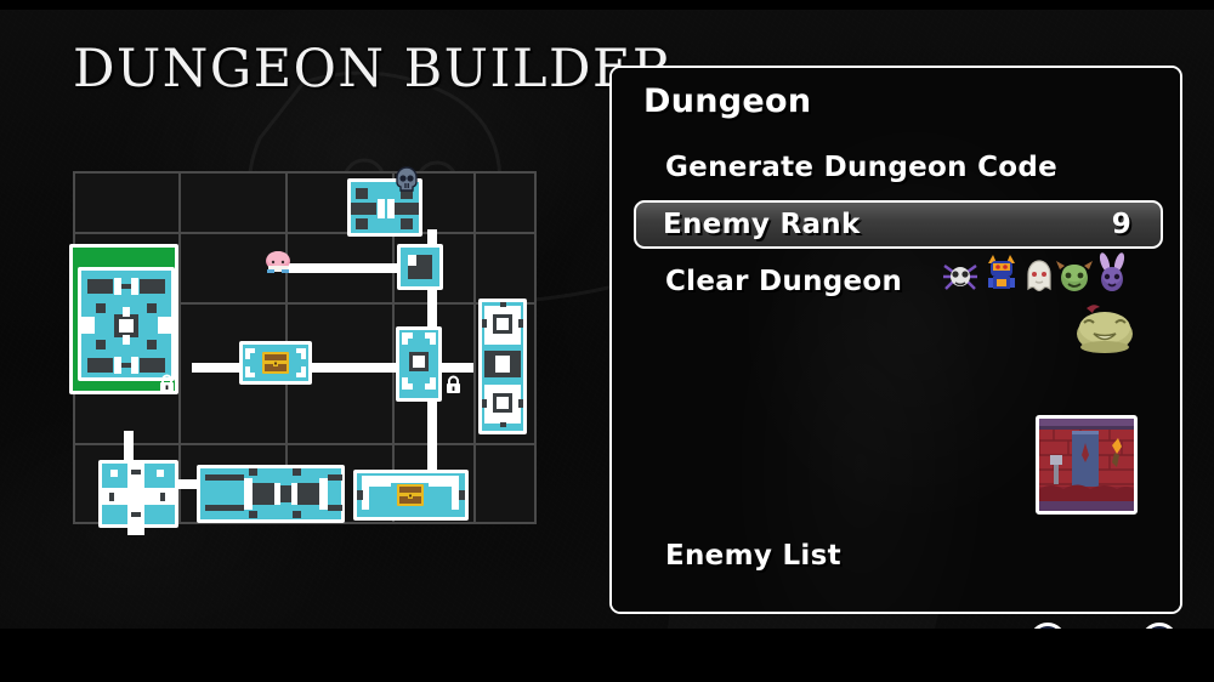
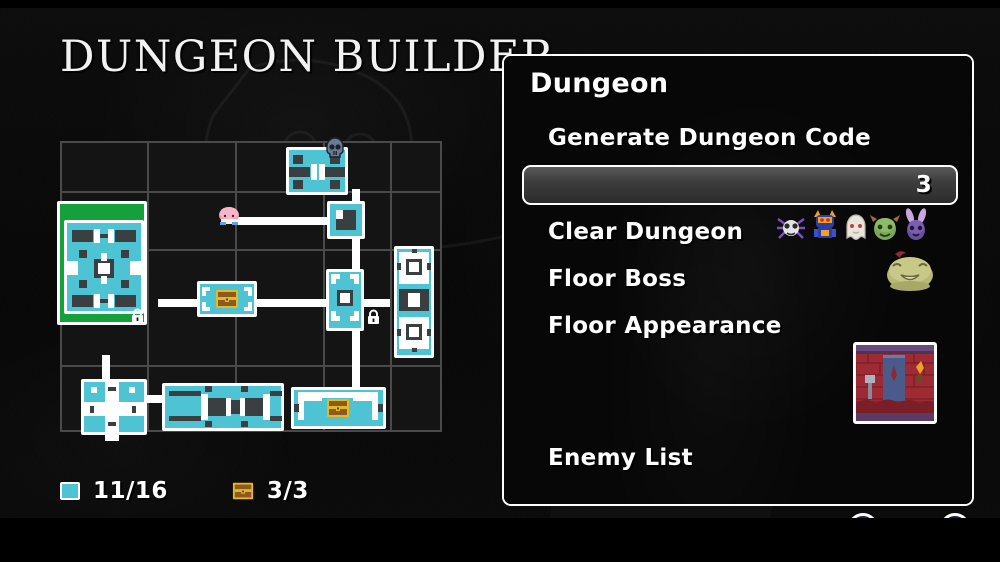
  DUNGEON BUILD
+ 11/16
+ 3/3
  Dungeon
  Generate Dungeon Code
- Enemy Rank
- 9
+ 3
  Clear Dungeon
+ Floor Boss
+ Floor Appearance
  Enemy List
